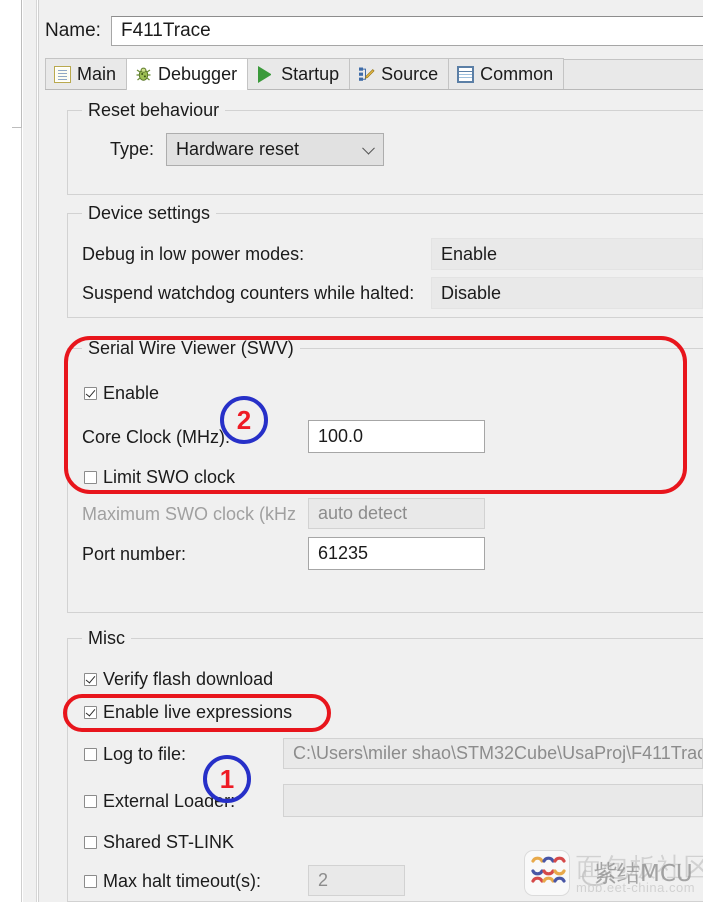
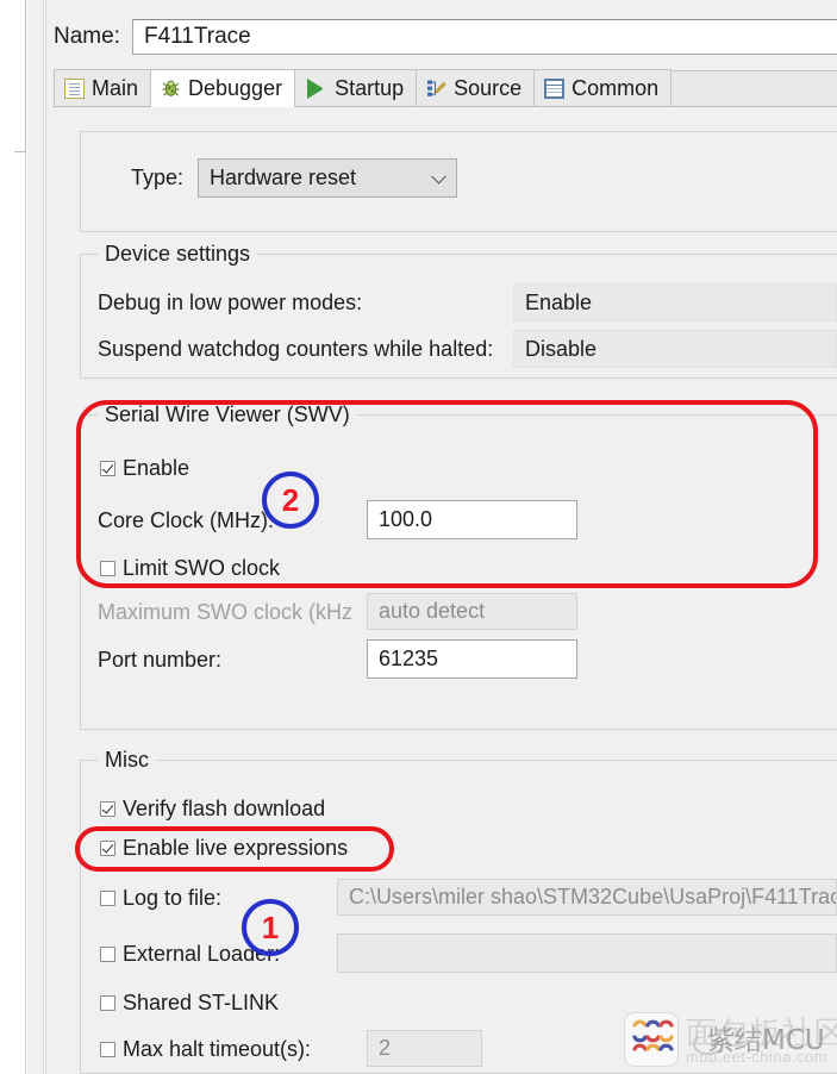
  Name:
  F411Trace
  Main
  Debugger
  Startup
  Source
  Common
- Reset behaviour
  Type:
  Hardware reset
  Device settings
  Debug in low power modes:
  Enable
  Suspend watchdog counters while halted:
  Disable
  Serial Wire Viewer (SWV)
  Enable
  Core Clock (MHz):
  100.0
  Limit SWO clock
  Maximum SWO clock (kHz
  auto detect
  Port number:
  61235
  Misc
  Verify flash download
  Enable live expressions
  Log to file:
  C:\Users\miler shao\STM32Cube\UsaProj\F411Trac
  External Loader:
  Shared ST-LINK
  Max halt timeout(s):
  2
  2
  1
  面包板社区
  紫结MCU
  mbb.eet-china.com
